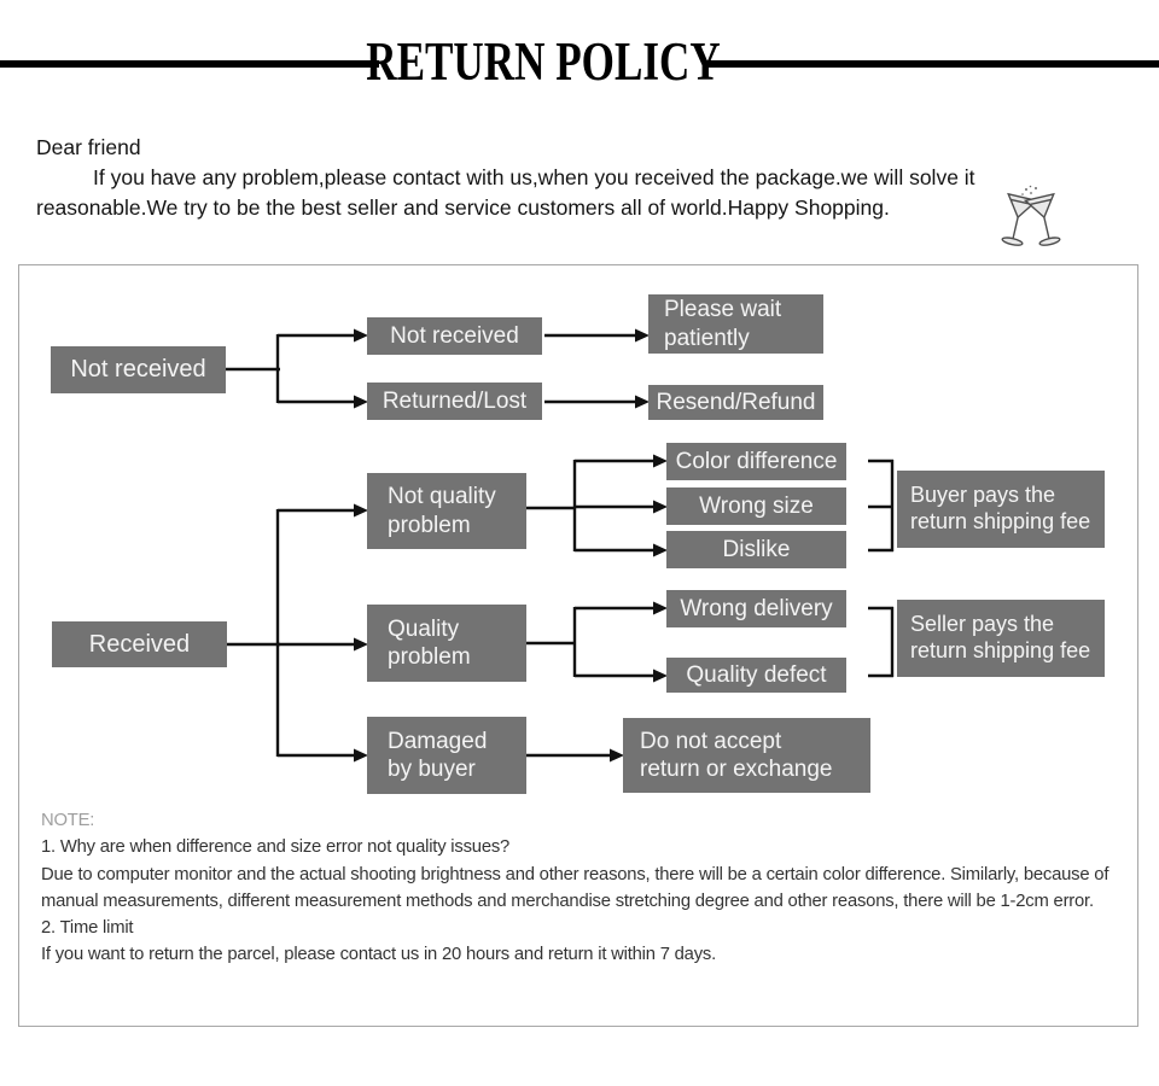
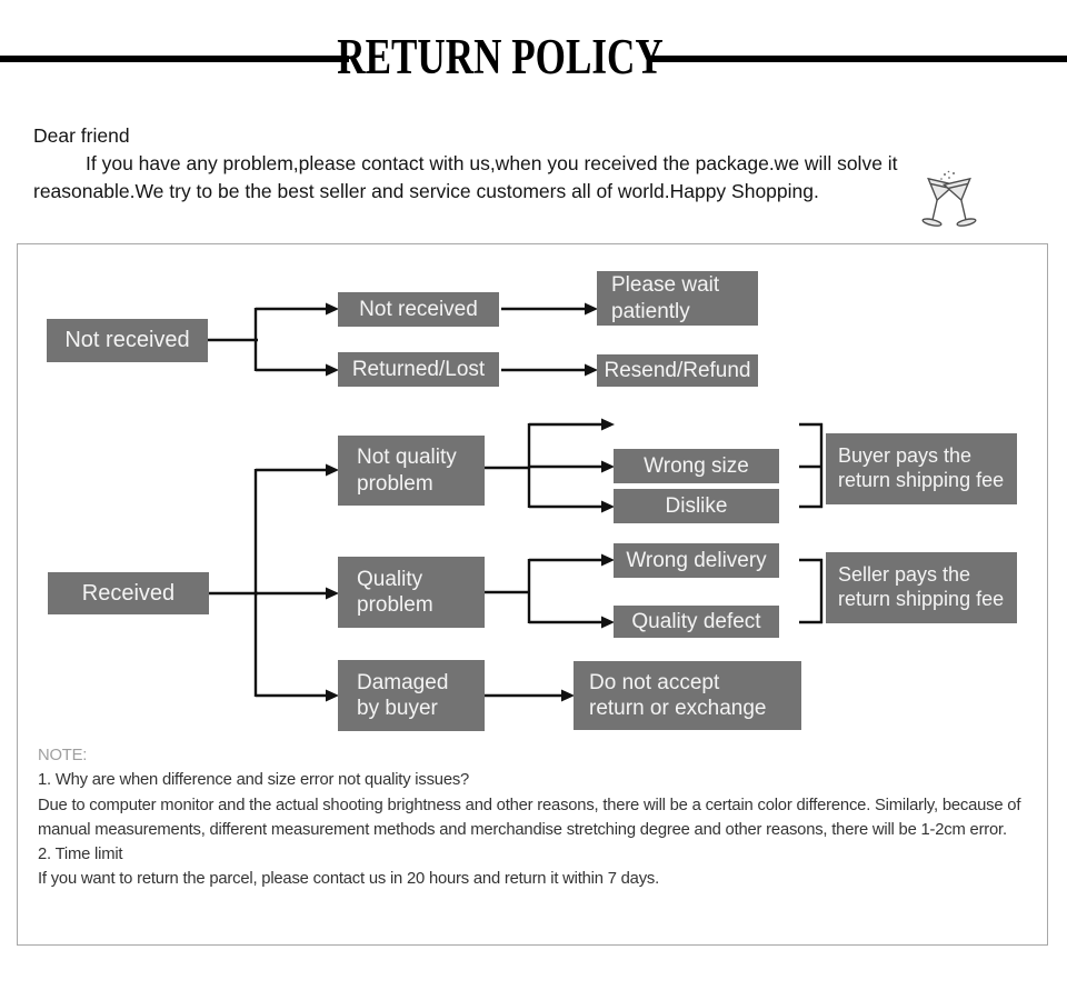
  RETURN POLIC
  Dear friend
  If you have any problem,please contact with us,when you received the package.we will solve it
  reasonable.We try to be the best seller and service customers all of world.Happy Shopping.
  Not received
  Not received
  Returned/Lost
  Please wait
  patiently
  Resend/Refund
  Received
  Not quality
  problem
  Quality
  problem
  Damaged
  by buyer
- Color difference
  Wrong size
  Dislike
  Buyer pays the
  return shipping fee
  Wrong delivery
  Quality defect
  Seller pays the
  return shipping fee
  Do not accept
  return or exchange
  NOTE:
  1. Why are when difference and size error not quality issues?
  Due to computer monitor and the actual shooting brightness and other reasons, there will be a certain color difference. Similarly, because of
  manual measurements, different measurement methods and merchandise stretching degree and other reasons, there will be 1-2cm error.
  2. Time limit
  If you want to return the parcel, please contact us in 20 hours and return it within 7 days.
